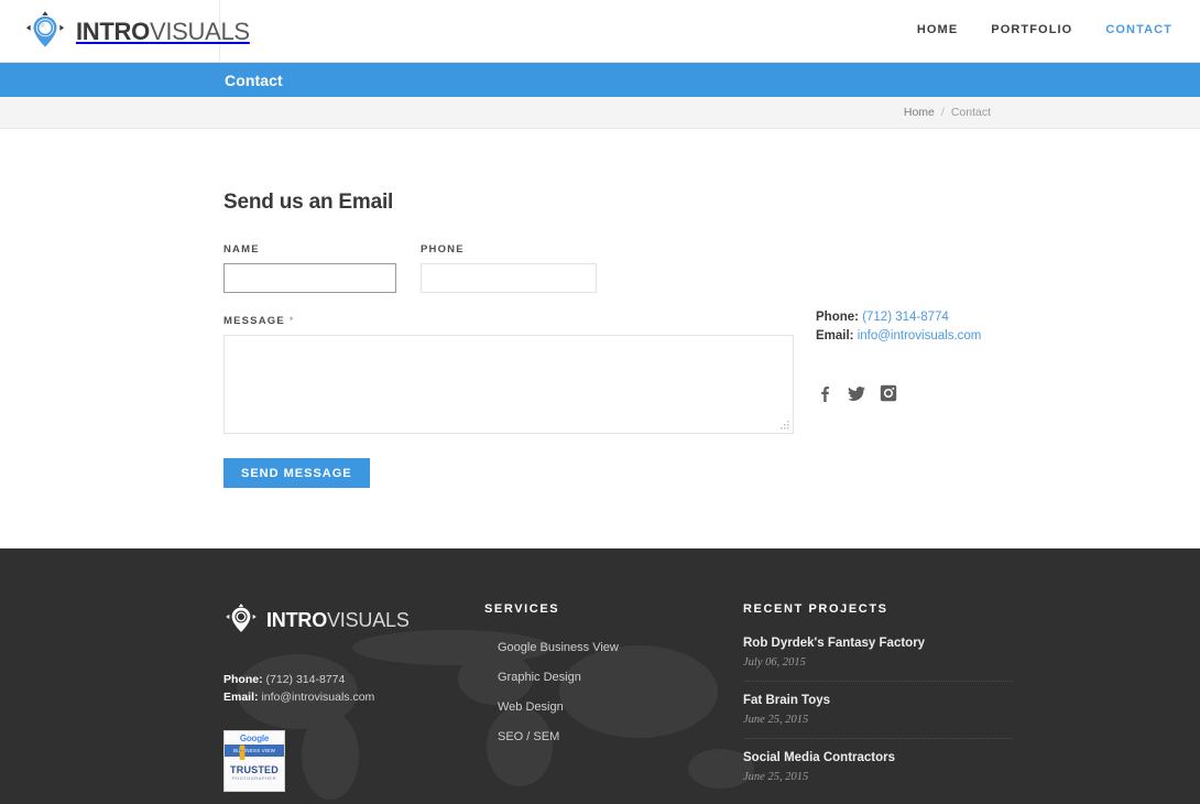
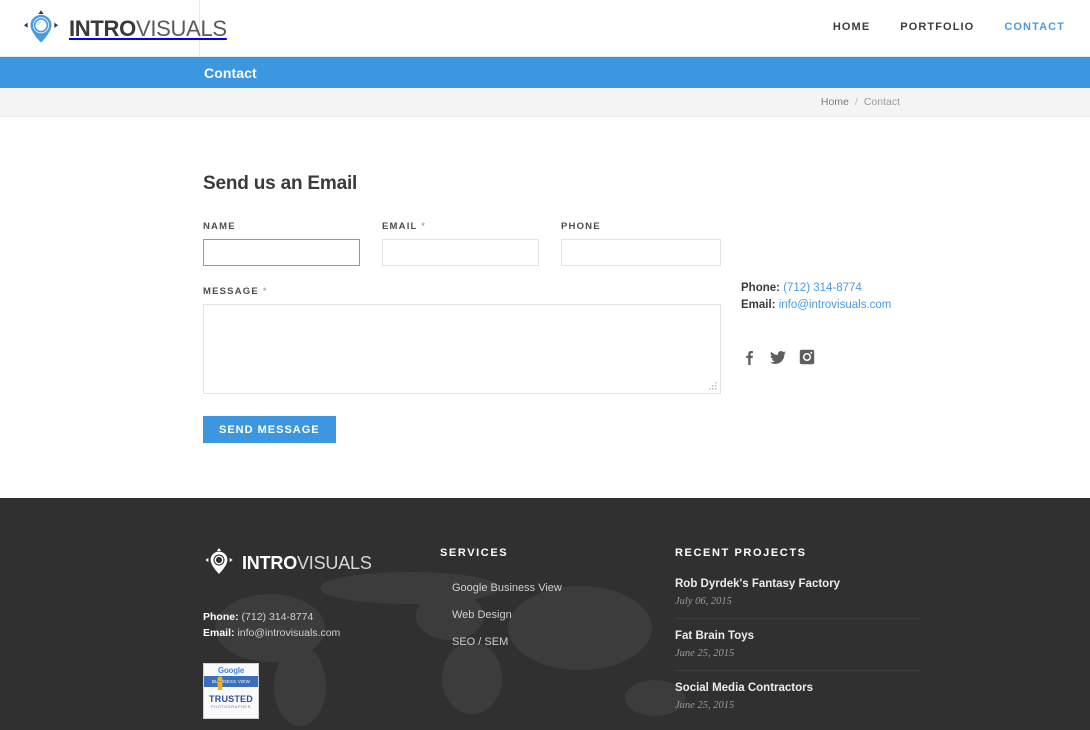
  INTROVISUALS
  HOME
  PORTFOLIO
  CONTACT
  Contact
  Home
  /
  Contact
  Send us an Email
  NAME
+ EMAIL *
  PHONE
  MESSAGE *
  SEND MESSAGE
  Phone: (712) 314-8774
  Email: info@introvisuals.com
  INTROVISUALS
  Phone: (712) 314-8774
  Email: info@introvisuals.com
  Google
  TRUSTED
  SERVICES
  Google Business View
- Graphic Design
  Web Design
  SEO / SEM
  RECENT PROJECTS
  Rob Dyrdek's Fantasy Factory
  July 06, 2015
  Fat Brain Toys
  June 25, 2015
  Social Media Contractors
  June 25, 2015
